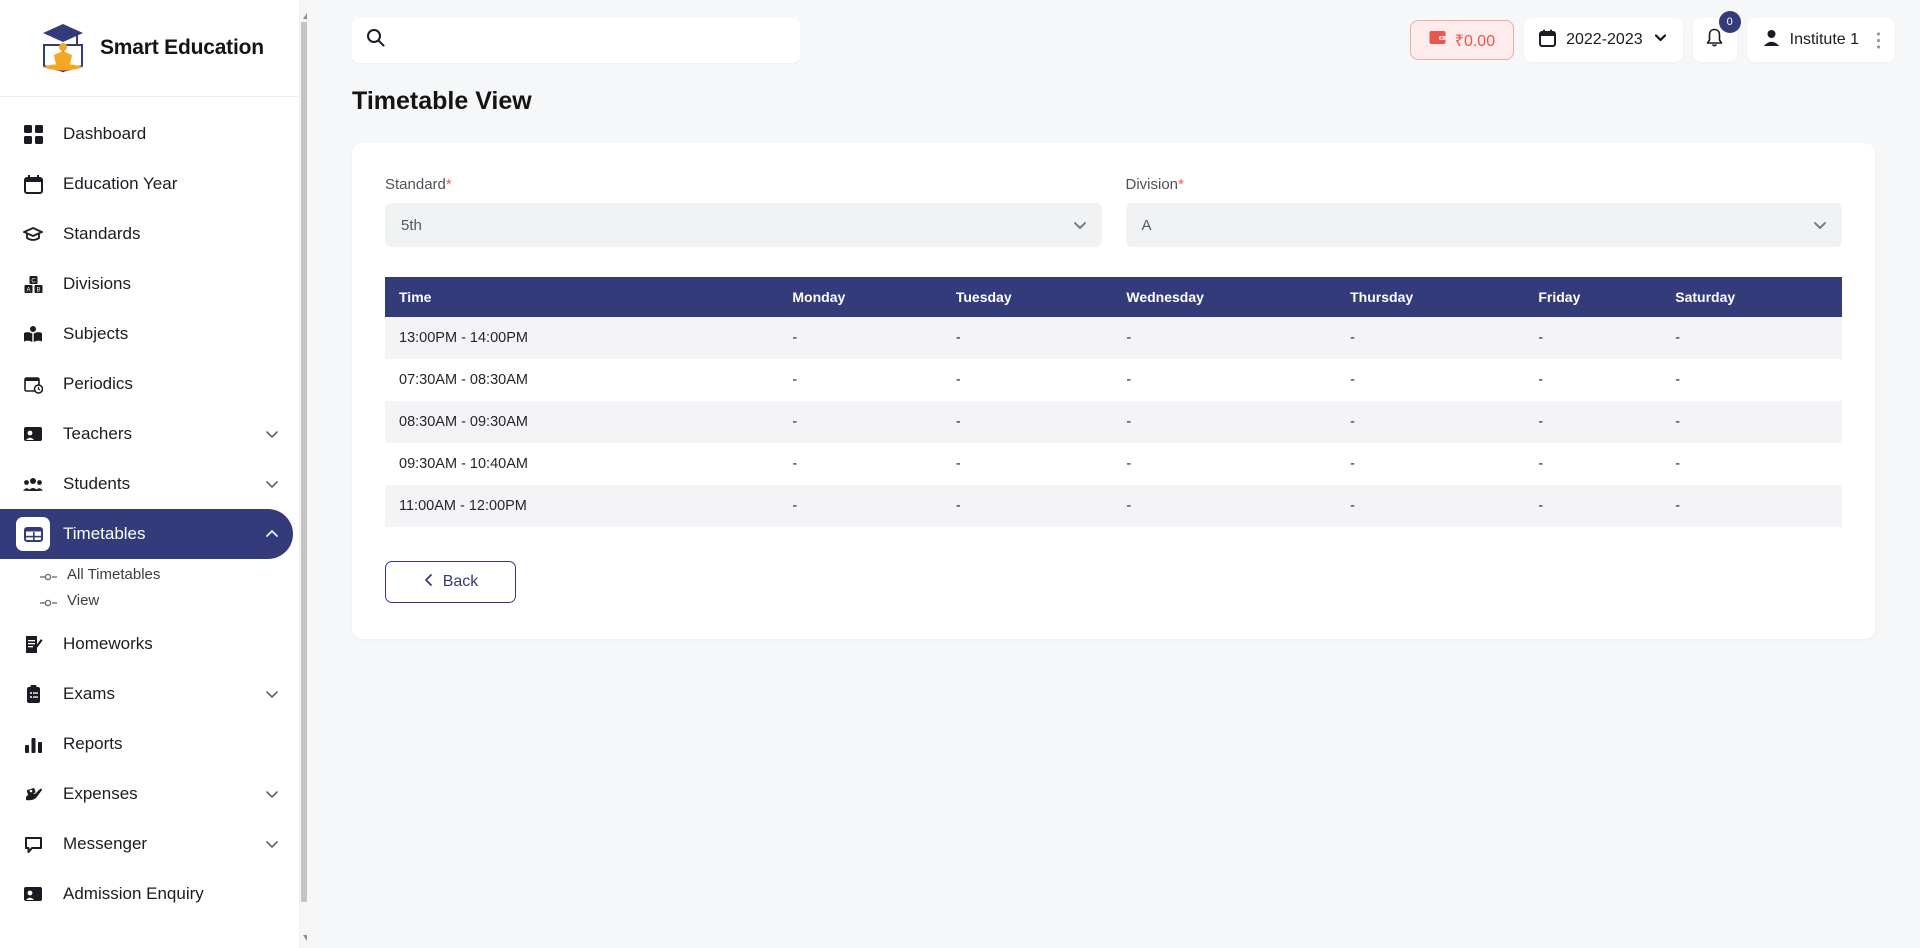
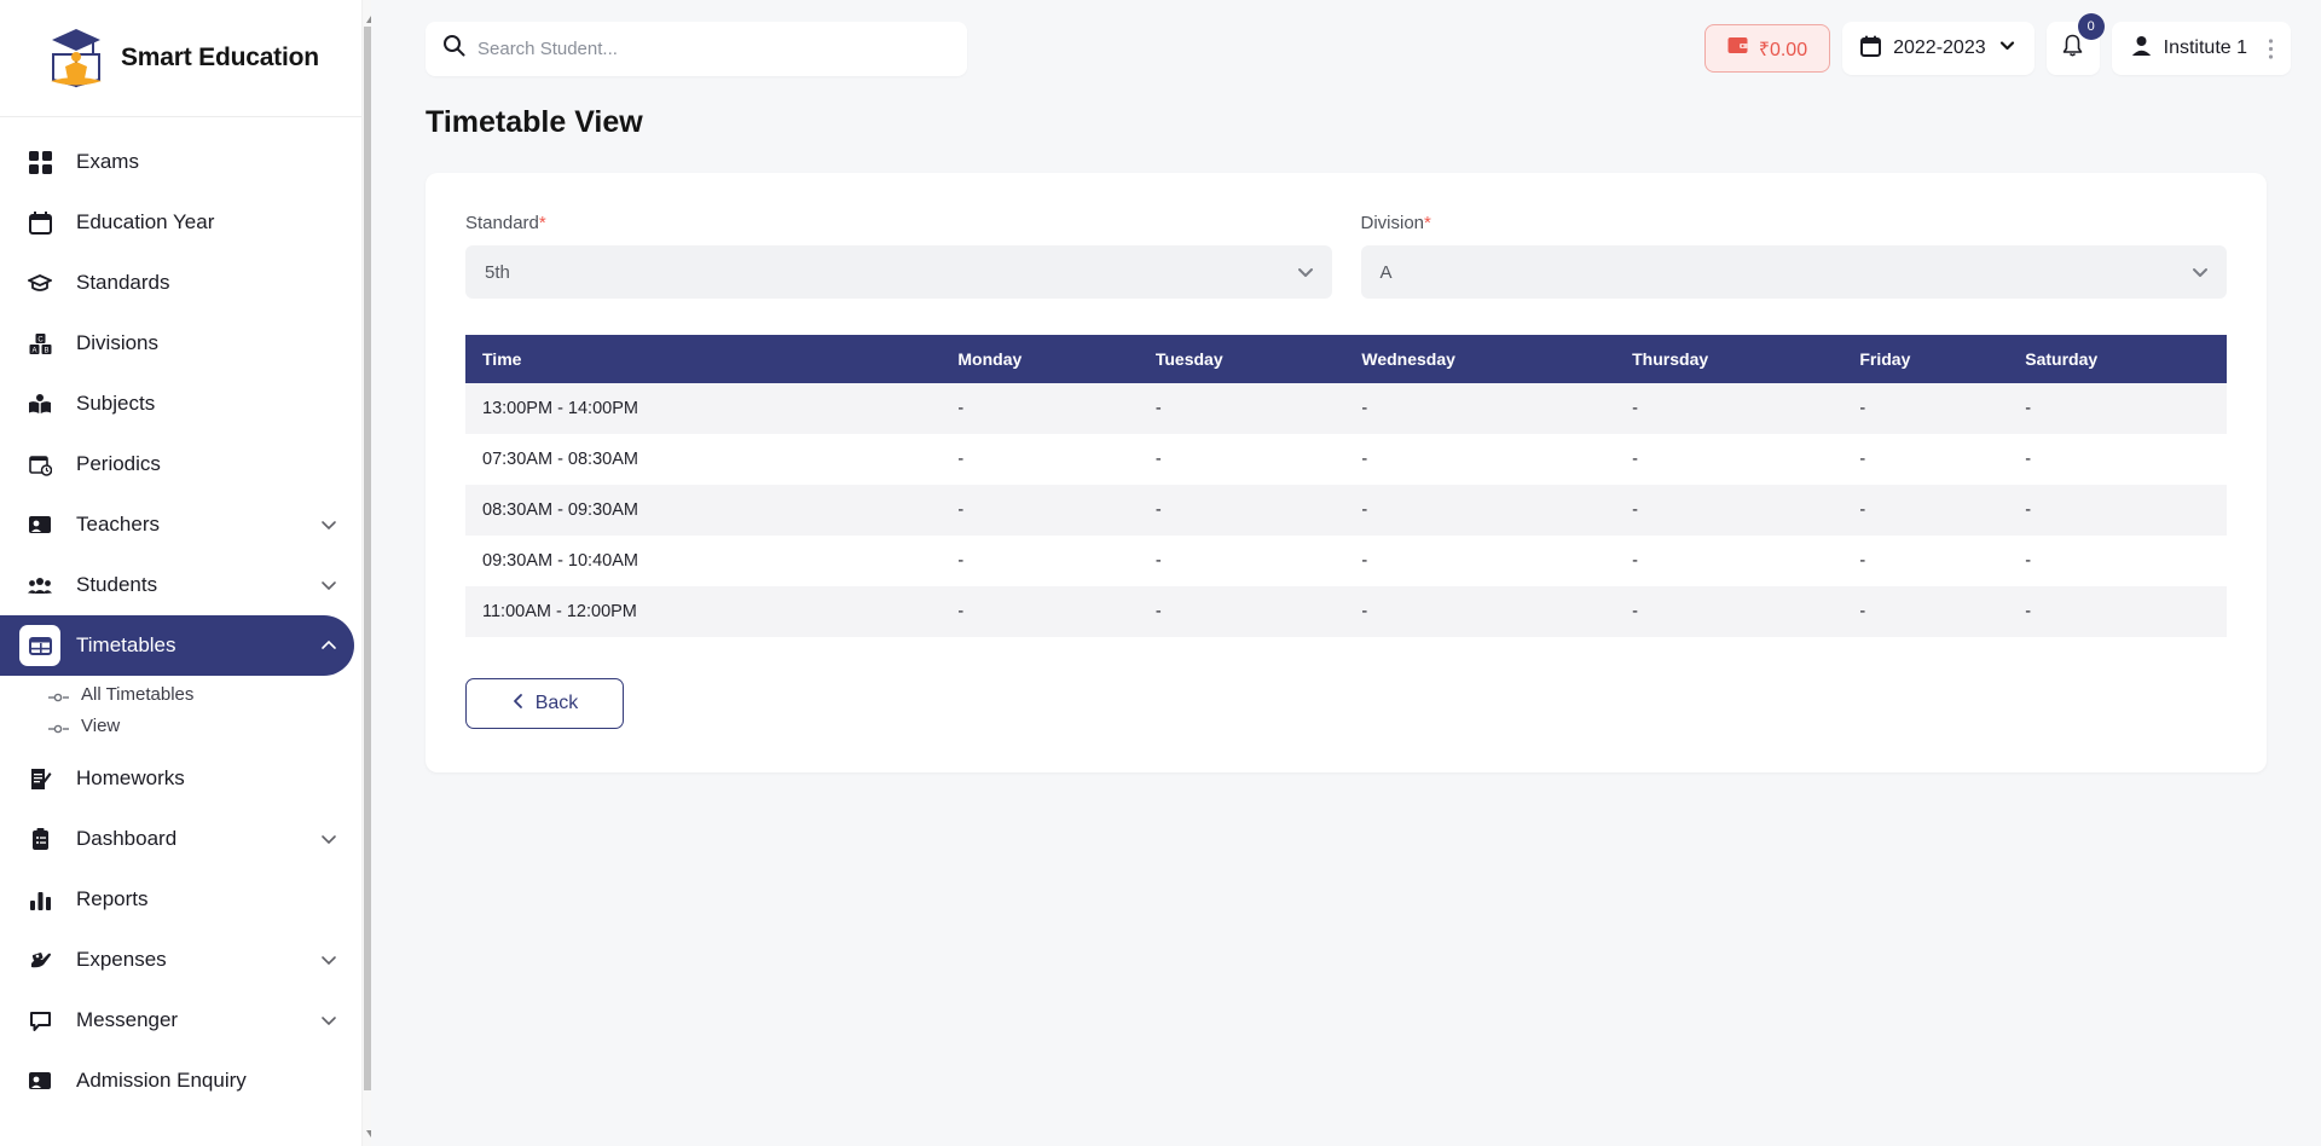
  Smart Education
- Dashboard
+ Exams
  Education Year
  Standards
  Divisions
  Subjects
  Periodics
  Teachers
  Students
  Timetables
  All Timetables
  View
  Homeworks
- Exams
+ Dashboard
  Reports
  Expenses
  Messenger
  Admission Enquiry
+ Search Student...
  ₹0.00
  2022-2023
  0
  Institute 1
  Timetable View
  Standard*
  5th
  Division*
  A
  Time	Monday	Tuesday	Wednesday	Thursday	Friday	Saturday
  13:00PM - 14:00PM	-	-	-	-	-	-
  07:30AM - 08:30AM	-	-	-	-	-	-
  08:30AM - 09:30AM	-	-	-	-	-	-
  09:30AM - 10:40AM	-	-	-	-	-	-
  11:00AM - 12:00PM	-	-	-	-	-	-
  Back
